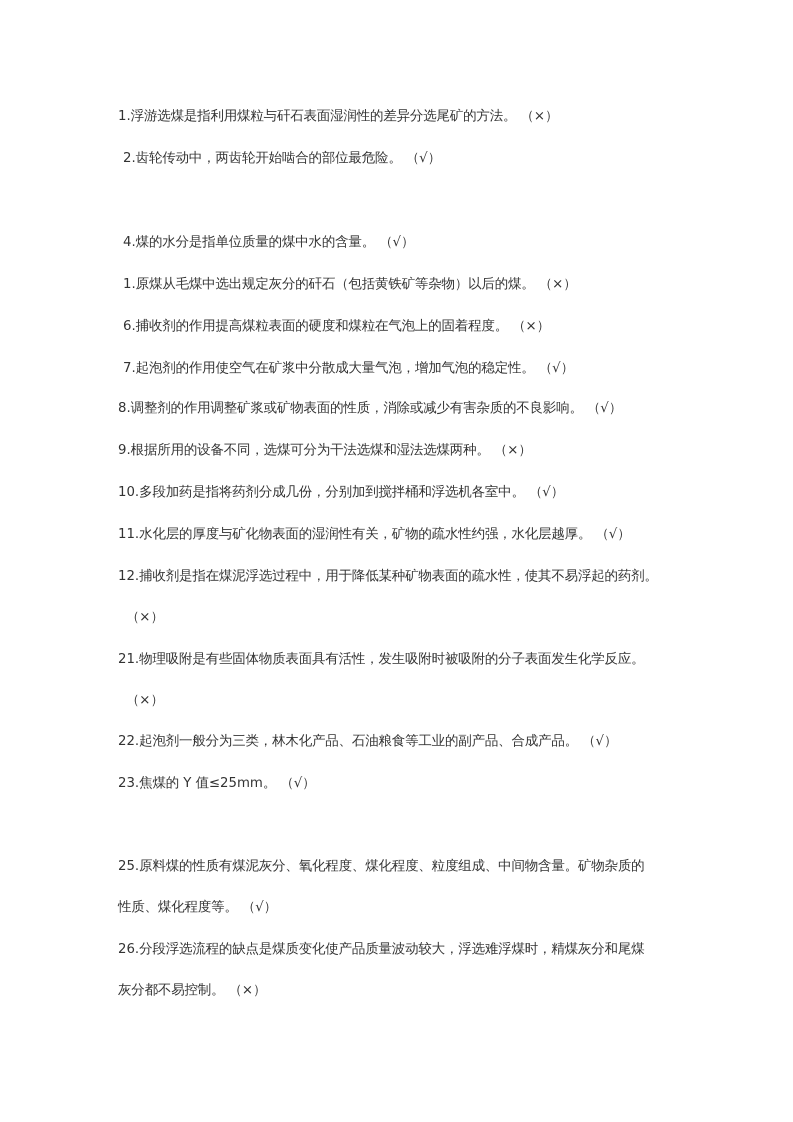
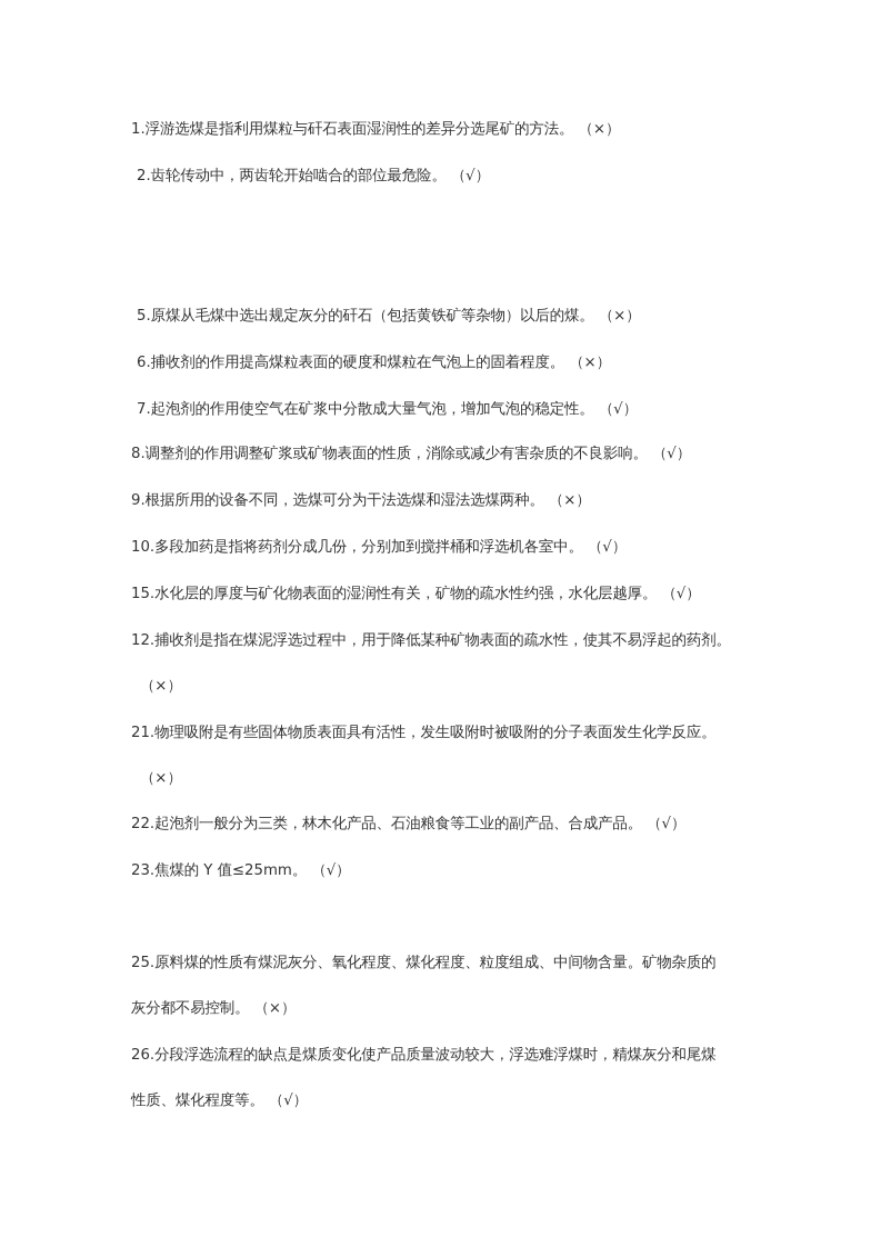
  1.浮游选煤是指利用煤粒与矸石表面湿润性的差异分选尾矿的方法。 （×）
  2.齿轮传动中，两齿轮开始啮合的部位最危险。 （√）
- 4.煤的水分是指单位质量的煤中水的含量。 （√）
- 1.原煤从毛煤中选出规定灰分的矸石（包括黄铁矿等杂物）以后的煤。 （×）
+ 5.原煤从毛煤中选出规定灰分的矸石（包括黄铁矿等杂物）以后的煤。 （×）
  6.捕收剂的作用提高煤粒表面的硬度和煤粒在气泡上的固着程度。 （×）
  7.起泡剂的作用使空气在矿浆中分散成大量气泡，增加气泡的稳定性。 （√）
  8.调整剂的作用调整矿浆或矿物表面的性质，消除或减少有害杂质的不良影响。 （√）
  9.根据所用的设备不同，选煤可分为干法选煤和湿法选煤两种。 （×）
  10.多段加药是指将药剂分成几份，分别加到搅拌桶和浮选机各室中。 （√）
- 11.水化层的厚度与矿化物表面的湿润性有关，矿物的疏水性约强，水化层越厚。 （√）
+ 15.水化层的厚度与矿化物表面的湿润性有关，矿物的疏水性约强，水化层越厚。 （√）
  12.捕收剂是指在煤泥浮选过程中，用于降低某种矿物表面的疏水性，使其不易浮起的药剂。
  （×）
  21.物理吸附是有些固体物质表面具有活性，发生吸附时被吸附的分子表面发生化学反应。
  （×）
  22.起泡剂一般分为三类，林木化产品、石油粮食等工业的副产品、合成产品。 （√）
  23.焦煤的 Y 值≤25mm。 （√）
  25.原料煤的性质有煤泥灰分、氧化程度、煤化程度、粒度组成、中间物含量。矿物杂质的
- 性质、煤化程度等。 （√）
+ 灰分都不易控制。 （×）
  26.分段浮选流程的缺点是煤质变化使产品质量波动较大，浮选难浮煤时，精煤灰分和尾煤
- 灰分都不易控制。 （×）
+ 性质、煤化程度等。 （√）
